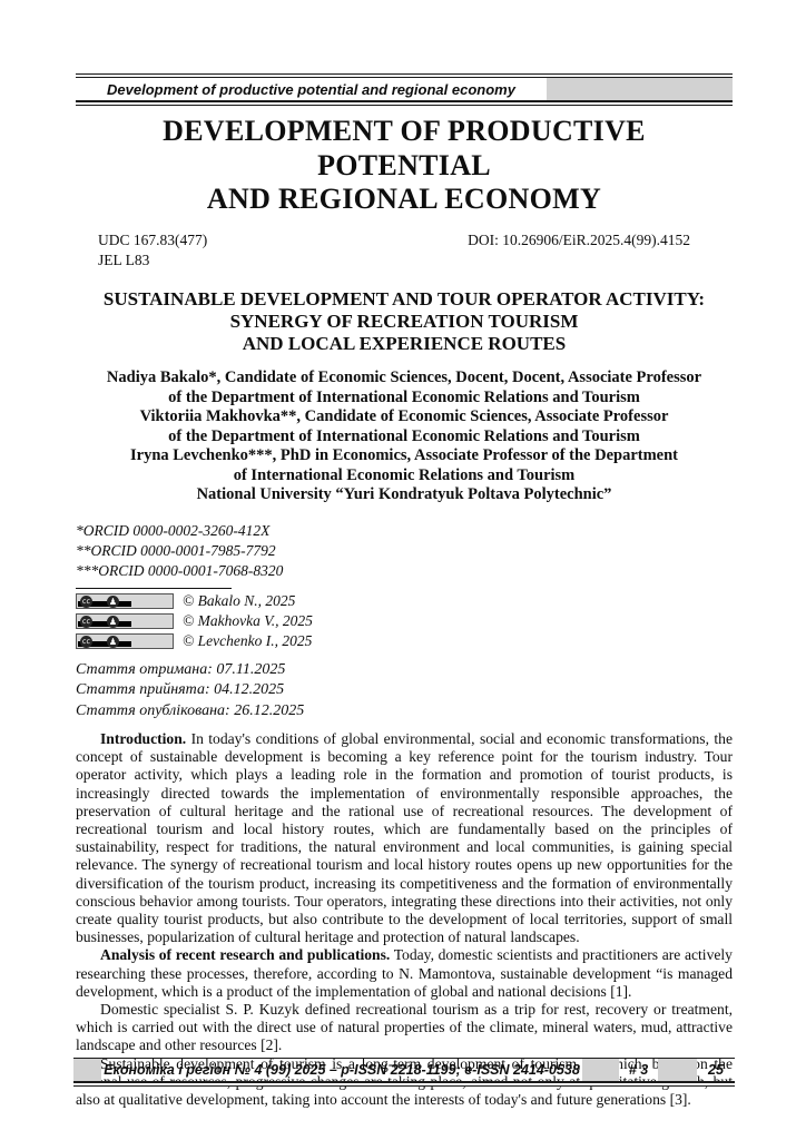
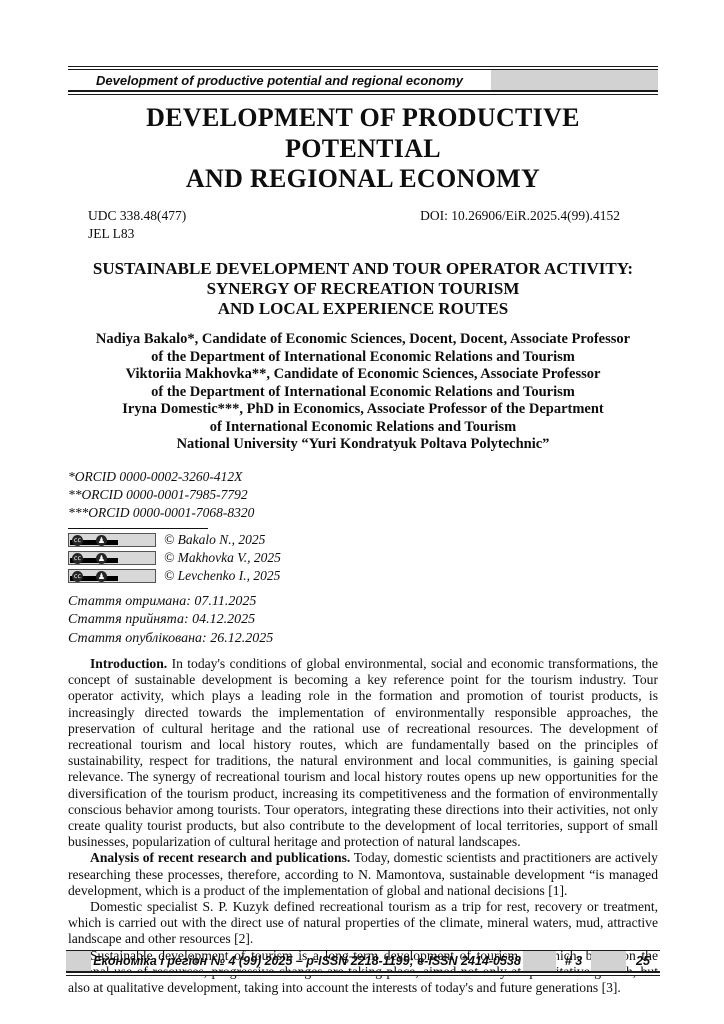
  Development of productive potential and regional economy
  DEVELOPMENT OF PRODUCTIVE POTENTIAL
  AND REGIONAL ECONOMY
- UDC 167.83(477)
+ UDC 338.48(477)
  DOI: 10.26906/EiR.2025.4(99).4152
  JEL L83
  SUSTAINABLE DEVELOPMENT AND TOUR OPERATOR ACTIVITY:
  SYNERGY OF RECREATION TOURISM
  AND LOCAL EXPERIENCE ROUTES
  Nadiya Bakalo*, Candidate of Economic Sciences, Docent, Docent, Associate Professor
  of the Department of International Economic Relations and Tourism
  Viktoriia Makhovka**, Candidate of Economic Sciences, Associate Professor
  of the Department of International Economic Relations and Tourism
- Iryna Levchenko***, PhD in Economics, Associate Professor of the Department
+ Iryna Domestic***, PhD in Economics, Associate Professor of the Department
  of International Economic Relations and Tourism
  National University “Yuri Kondratyuk Poltava Polytechnic”
  *ORCID 0000-0002-3260-412X
  **ORCID 0000-0001-7985-7792
  ***ORCID 0000-0001-7068-8320
  cc
  ♟
  © Bakalo N., 2025
  cc
  ♟
  © Makhovka V., 2025
  cc
  ♟
  © Levchenko I., 2025
  Стаття отримана: 07.11.2025
  Стаття прийнята: 04.12.2025
  Стаття опублікована: 26.12.2025
  Introduction. In today's conditions of global environmental, social and economic transformations, the concept of sustainable development is becoming a key reference point for the tourism industry. Tour operator activity, which plays a leading role in the formation and promotion of tourist products, is increasingly directed towards the implementation of environmentally responsible approaches, the preservation of cultural heritage and the rational use of recreational resources. The development of recreational tourism and local history routes, which are fundamentally based on the principles of sustainability, respect for traditions, the natural environment and local communities, is gaining special relevance. The synergy of recreational tourism and local history routes opens up new opportunities for the diversification of the tourism product, increasing its competitiveness and the formation of environmentally conscious behavior among tourists. Tour operators, integrating these directions into their activities, not only create quality tourist products, but also contribute to the development of local territories, support of small businesses, popularization of cultural heritage and protection of natural landscapes.
  Analysis of recent research and publications. Today, domestic scientists and practitioners are actively researching these processes, therefore, according to N. Mamontova, sustainable development “is managed development, which is a product of the implementation of global and national decisions [1].
  Domestic specialist S. P. Kuzyk defined recreational tourism as a trip for rest, recovery or treatment, which is carried out with the direct use of natural properties of the climate, mineral waters, mud, attractive landscape and other resources [2].
  Економіка і регіон № 4 (99) 2025 – p-ISSN 2218-1199; e-ISSN 2414-0538
  # 3
  25
